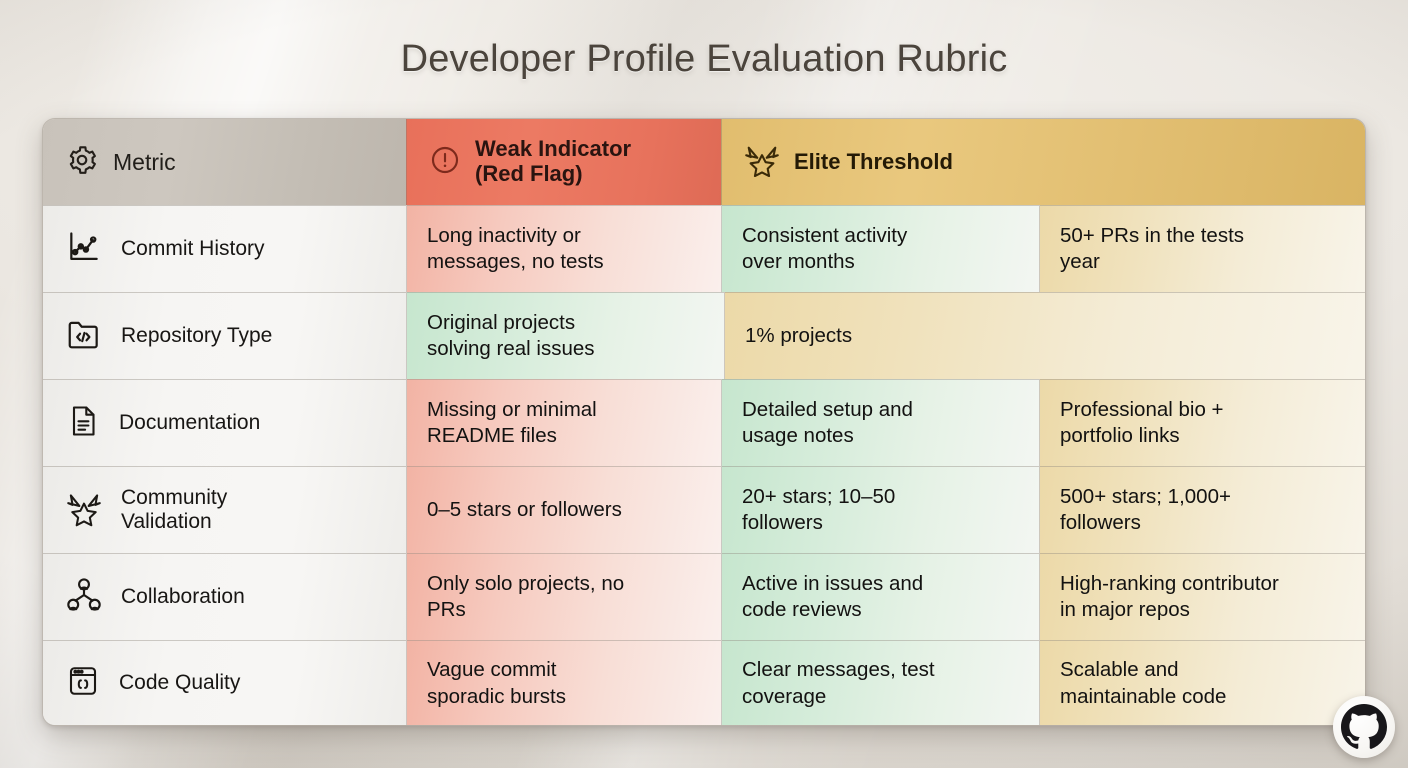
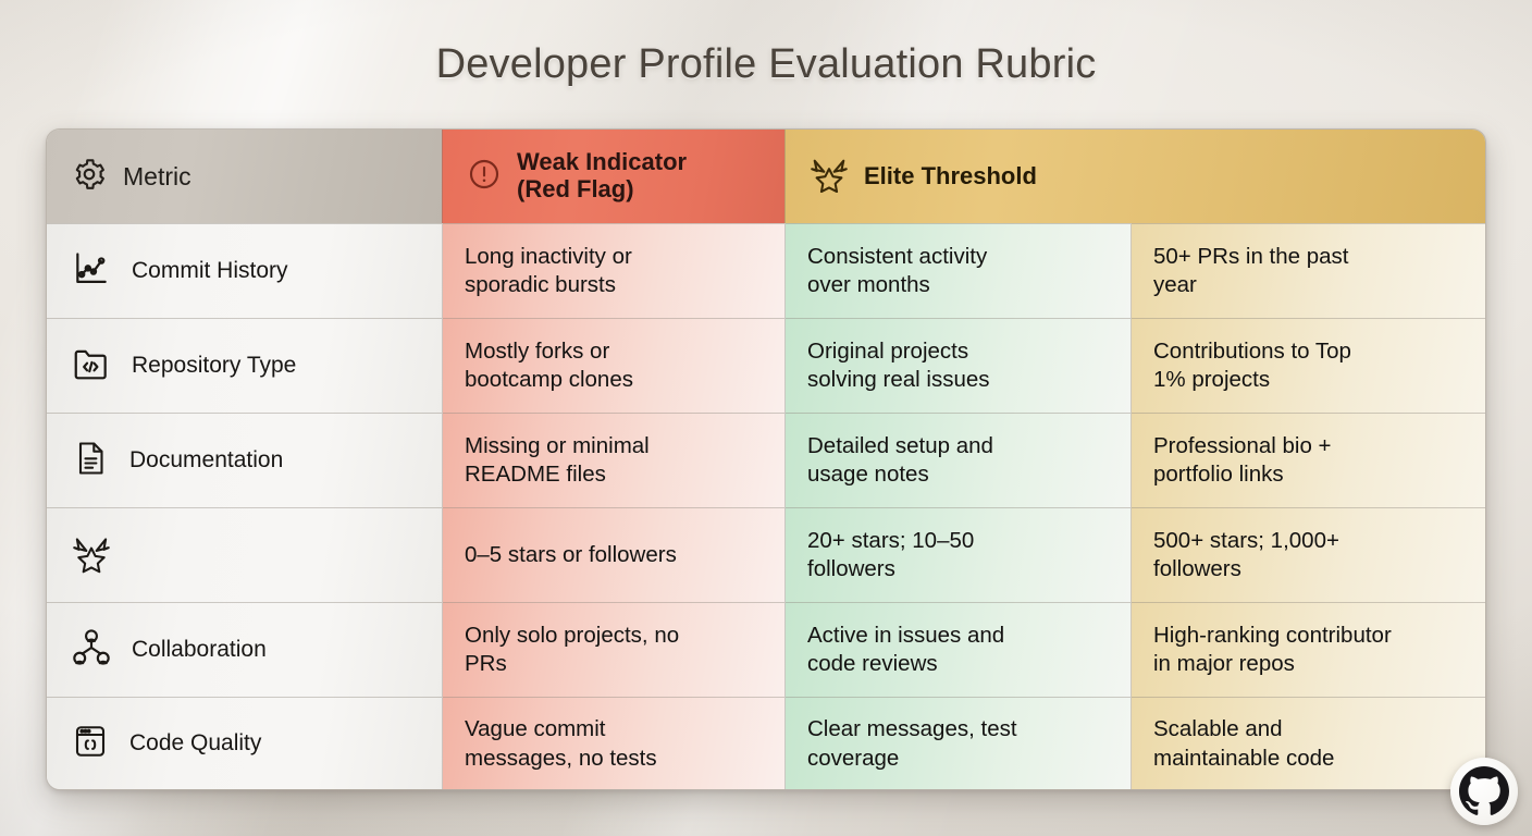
  Developer Profile Evaluation Rubric
  Metric
  Weak Indicator
  (Red Flag)
  Elite Threshold
  Commit History
  Long inactivity or
- messages, no tests
+ sporadic bursts
  Consistent activity
  over months
- 50+ PRs in the tests
+ 50+ PRs in the past
  year
  Repository Type
+ Mostly forks or
+ bootcamp clones
  Original projects
  solving real issues
+ Contributions to Top
  1% projects
  Documentation
  Missing or minimal
  README files
  Detailed setup and
  usage notes
  Professional bio +
  portfolio links
- Community
- Validation
  0–5 stars or followers
  20+ stars; 10–50
  followers
  500+ stars; 1,000+
  followers
  Collaboration
  Only solo projects, no
  PRs
  Active in issues and
  code reviews
  High-ranking contributor
  in major repos
  Code Quality
  Vague commit
- sporadic bursts
+ messages, no tests
  Clear messages, test
  coverage
  Scalable and
  maintainable code
